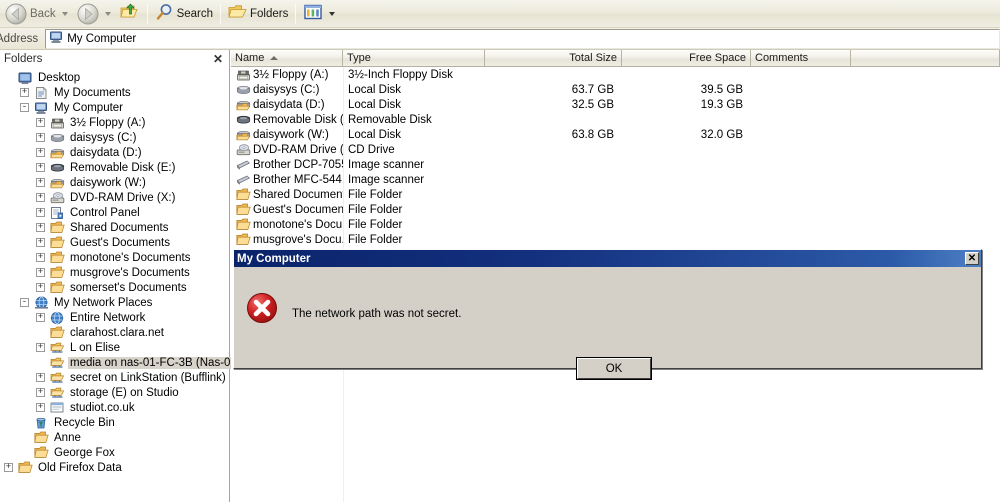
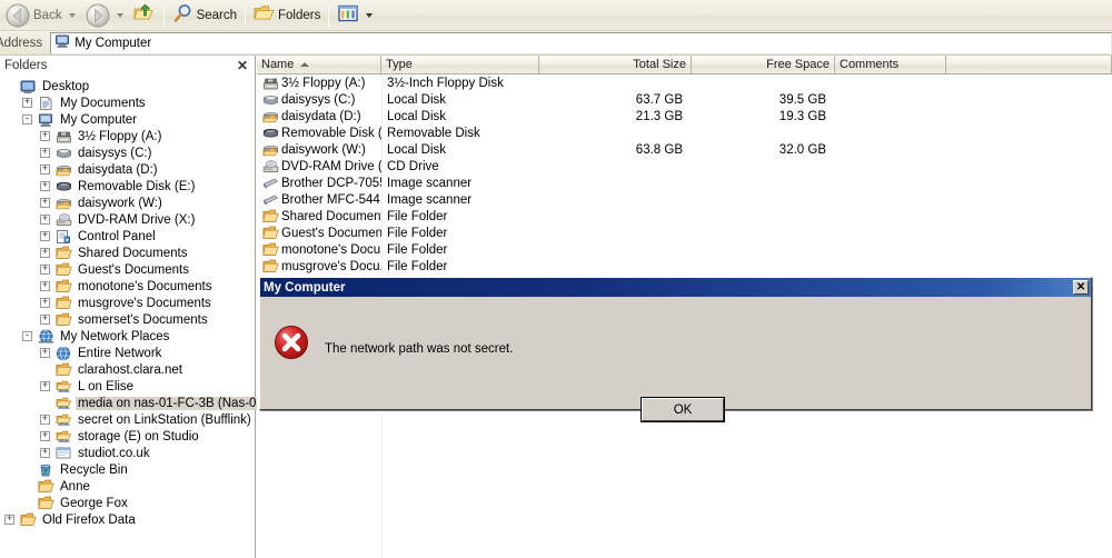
  Back
  Search
  Folders
  ddress
  My Computer
  Folders
  ✕
  Desktop
  +
  My Documents
  -
  My Computer
  +
  3½ Floppy (A:)
  +
  daisysys (C:)
  +
  daisydata (D:)
  +
  Removable Disk (E:)
  +
  daisywork (W:)
  +
  DVD-RAM Drive (X:)
  +
  Control Panel
  +
  Shared Documents
  +
  Guest's Documents
  +
  monotone's Documents
  +
  musgrove's Documents
  +
  somerset's Documents
  -
  My Network Places
  +
  Entire Network
  clarahost.clara.net
  +
  L on Elise
  media on nas-01-FC-3B (Nas-0
  +
  secret on LinkStation (Bufflink)
  +
  storage (E) on Studio
  +
  studiot.co.uk
  Recycle Bin
  Anne
  George Fox
  +
  Old Firefox Data
  Name
  Type
  Total Size
  Free Space
  Comments
  3½ Floppy (A:)
  3½-Inch Floppy Disk
  daisysys (C:)
  Local Disk
  63.7 GB
  39.5 GB
  daisydata (D:)
  Local Disk
- 32.5 GB
+ 21.3 GB
  19.3 GB
  Removable Disk (
  Removable Disk
  daisywork (W:)
  Local Disk
  63.8 GB
  32.0 GB
  DVD-RAM Drive (
  CD Drive
  Brother DCP-705
  Image scanner
  Brother MFC-544
  Image scanner
  Shared Documen
  File Folder
  Guest's Documen
  File Folder
  monotone's Docu
  File Folder
  musgrove's Docu
  File Folder
  My Computer
  ✕
  The network path was not secret.
  OK
